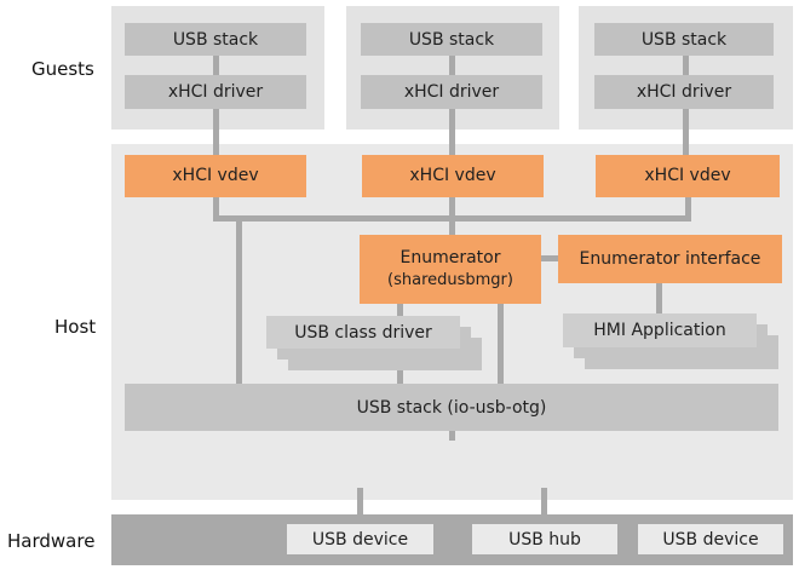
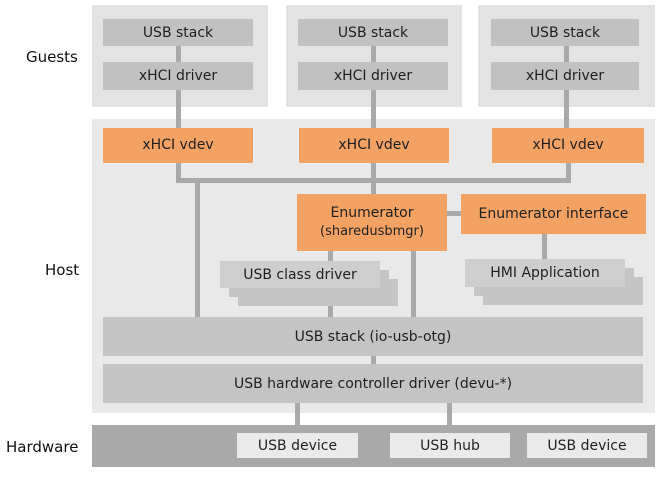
  Guests
  Host
  Hardware
  USB stack
  xHCI driver
  USB stack
  xHCI driver
  USB stack
  xHCI driver
  xHCI vdev
  xHCI vdev
  xHCI vdev
  Enumerator
  (sharedusbmgr)
  Enumerator interface
  USB class driver
  HMI Application
  USB stack (io-usb-otg)
+ USB hardware controller driver (devu-*)
  USB device
  USB hub
  USB device
